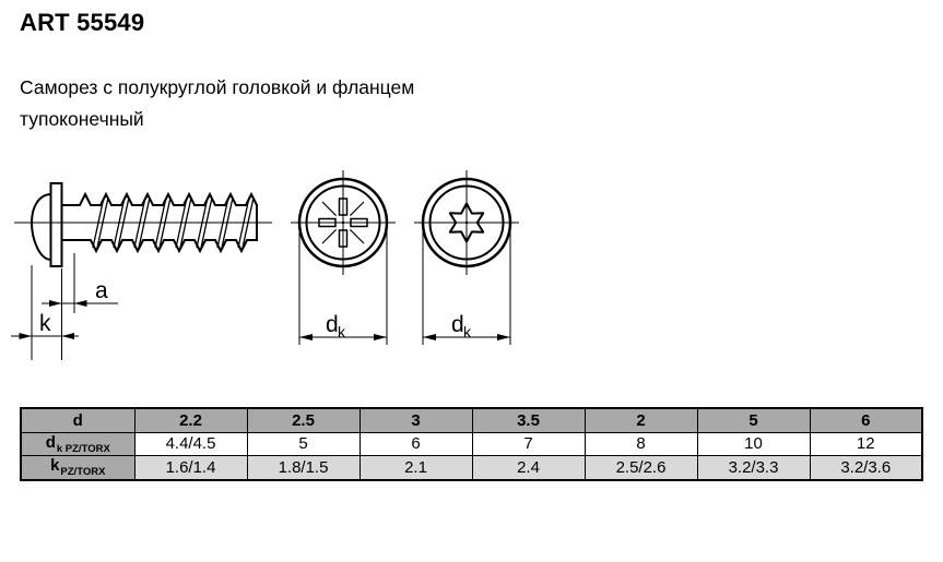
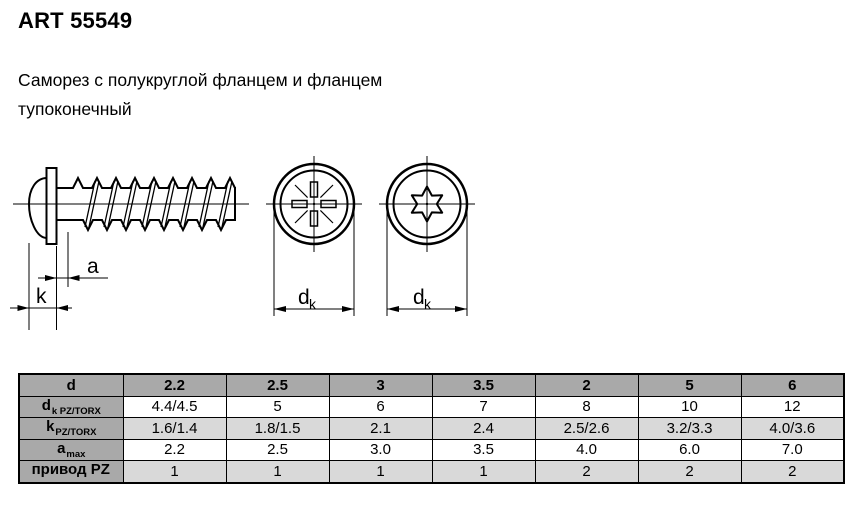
  ART 55549
- Саморез с полукруглой головкой и фланцем
+ Саморез с полукруглой фланцем и фланцем
  тупоконечный
  a
  k
  d
  k
  d
  k
  d	2.2	2.5	3	3.5	2	5	6
  dk PZ/TORX	4.4/4.5	5	6	7	8	10	12
- kPZ/TORX	1.6/1.4	1.8/1.5	2.1	2.4	2.5/2.6	3.2/3.3	3.2/3.6
+ kPZ/TORX	1.6/1.4	1.8/1.5	2.1	2.4	2.5/2.6	3.2/3.3	4.0/3.6
+ amax	2.2	2.5	3.0	3.5	4.0	6.0	7.0
+ привод PZ	1	1	1	1	2	2	2
